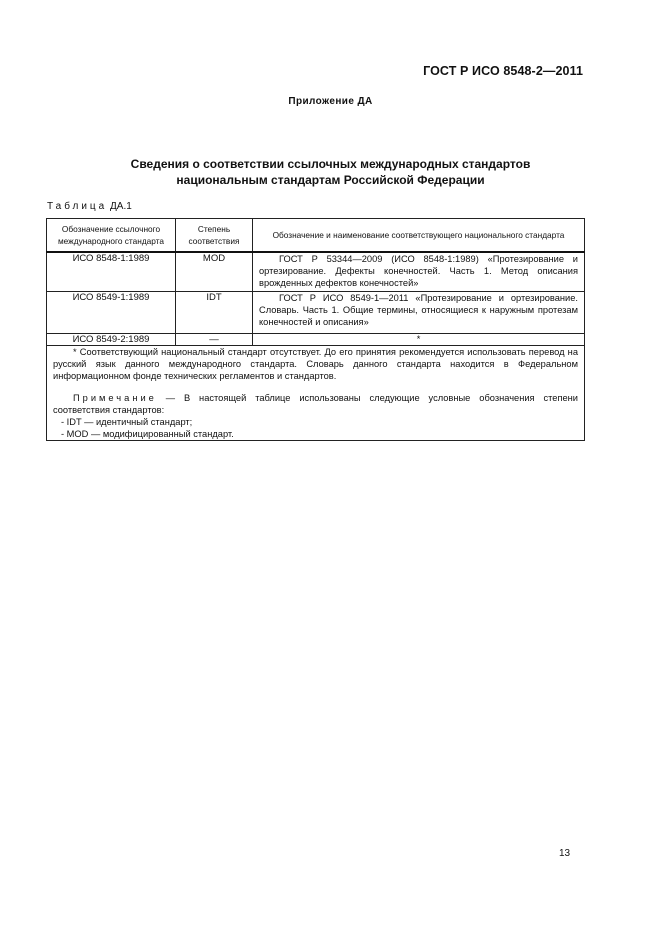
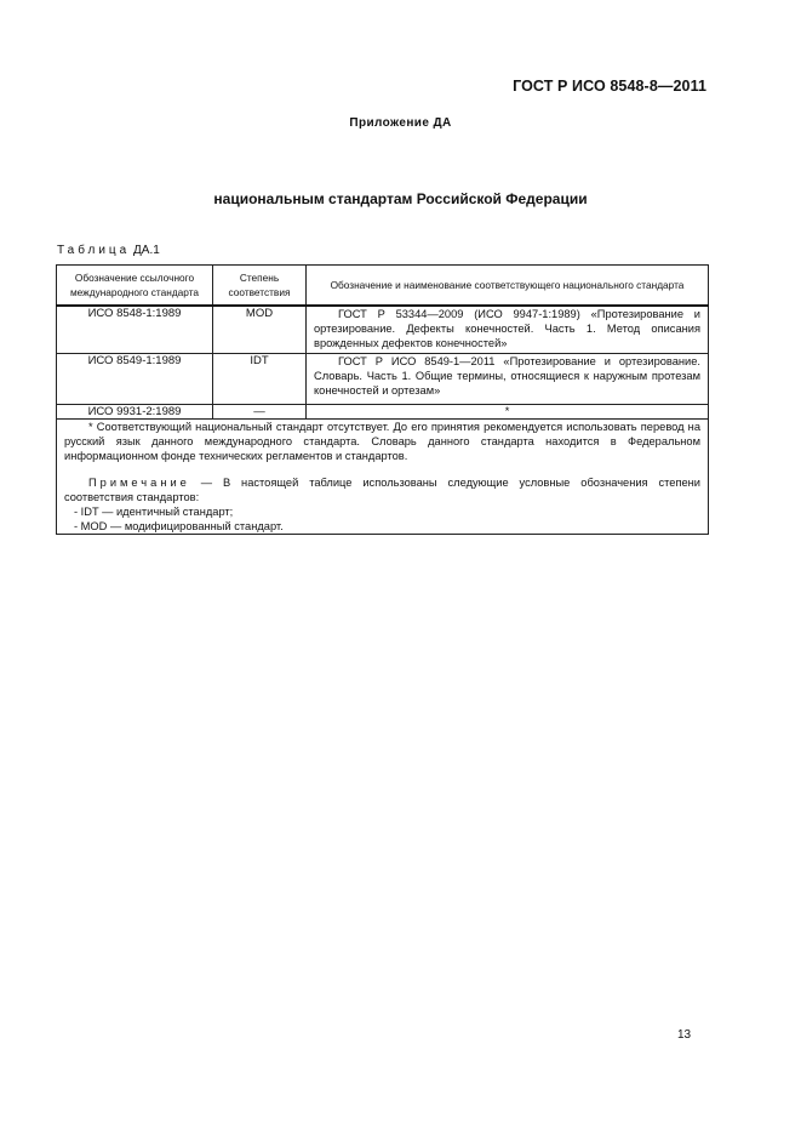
- ГОСТ Р ИСО 8548-2—2011
+ ГОСТ Р ИСО 8548-8—2011
  Приложение ДА
- Сведения о соответствии ссылочных международных стандартов
  национальным стандартам Российской Федерации
  Таблица ДА.1
  Обозначение ссылочного международного стандарта	Степень соответствия	Обозначение и наименование соответствующего национального стандарта
- ИСО 8548-1:1989	MOD	ГОСТ Р 53344—2009 (ИСО 8548-1:1989) «Протезирование и ортезирование. Дефекты конечностей. Часть 1. Метод описания врожденных дефектов конечностей»
+ ИСО 8548-1:1989	MOD	ГОСТ Р 53344—2009 (ИСО 9947-1:1989) «Протезирование и ортезирование. Дефекты конечностей. Часть 1. Метод описания врожденных дефектов конечностей»
- ИСО 8549-1:1989	IDT	ГОСТ Р ИСО 8549-1—2011 «Протезирование и ортезирование. Словарь. Часть 1. Общие термины, относящиеся к наружным протезам конечностей и описания»
+ ИСО 8549-1:1989	IDT	ГОСТ Р ИСО 8549-1—2011 «Протезирование и ортезирование. Словарь. Часть 1. Общие термины, относящиеся к наружным протезам конечностей и ортезам»
- ИСО 8549-2:1989	—	*
+ ИСО 9931-2:1989	—	*
  * Соответствующий национальный стандарт отсутствует. До его принятия рекомендуется использовать перевод на русский язык данного международного стандарта. Словарь данного стандарта находится в Федеральном информационном фонде технических регламентов и стандартов. Примечание — В настоящей таблице использованы следующие условные обозначения степени соответствия стандартов: - IDT — идентичный стандарт; - MOD — модифицированный стандарт.
  13
